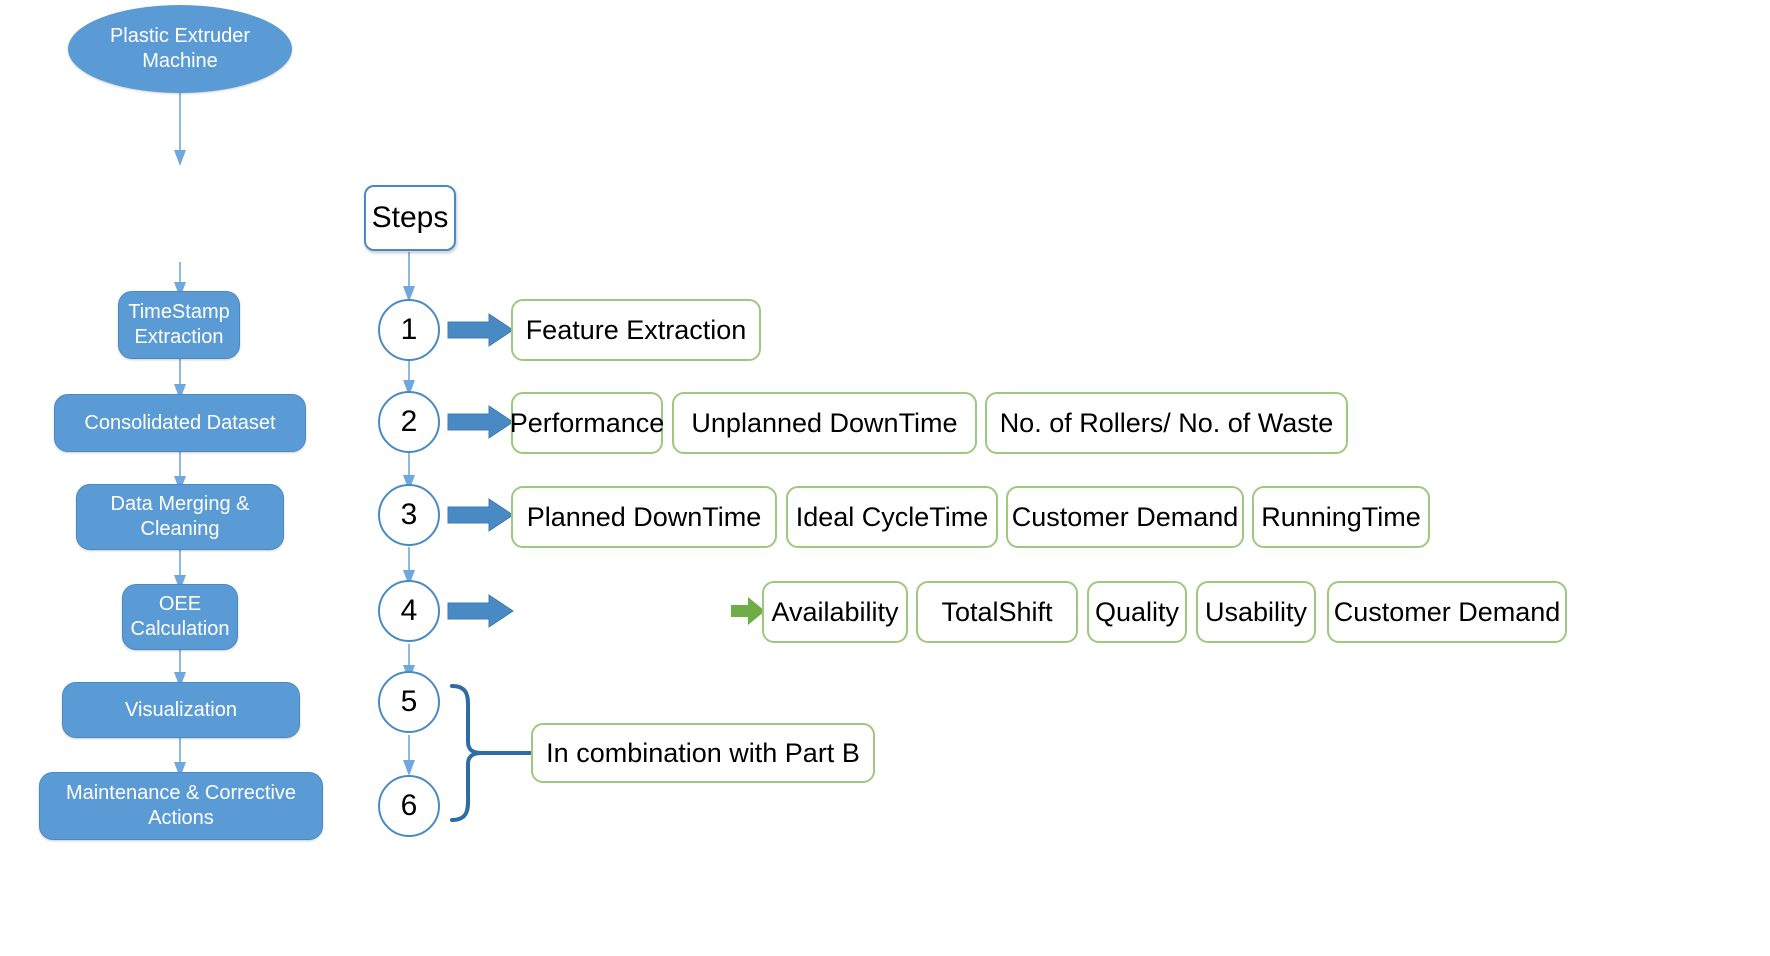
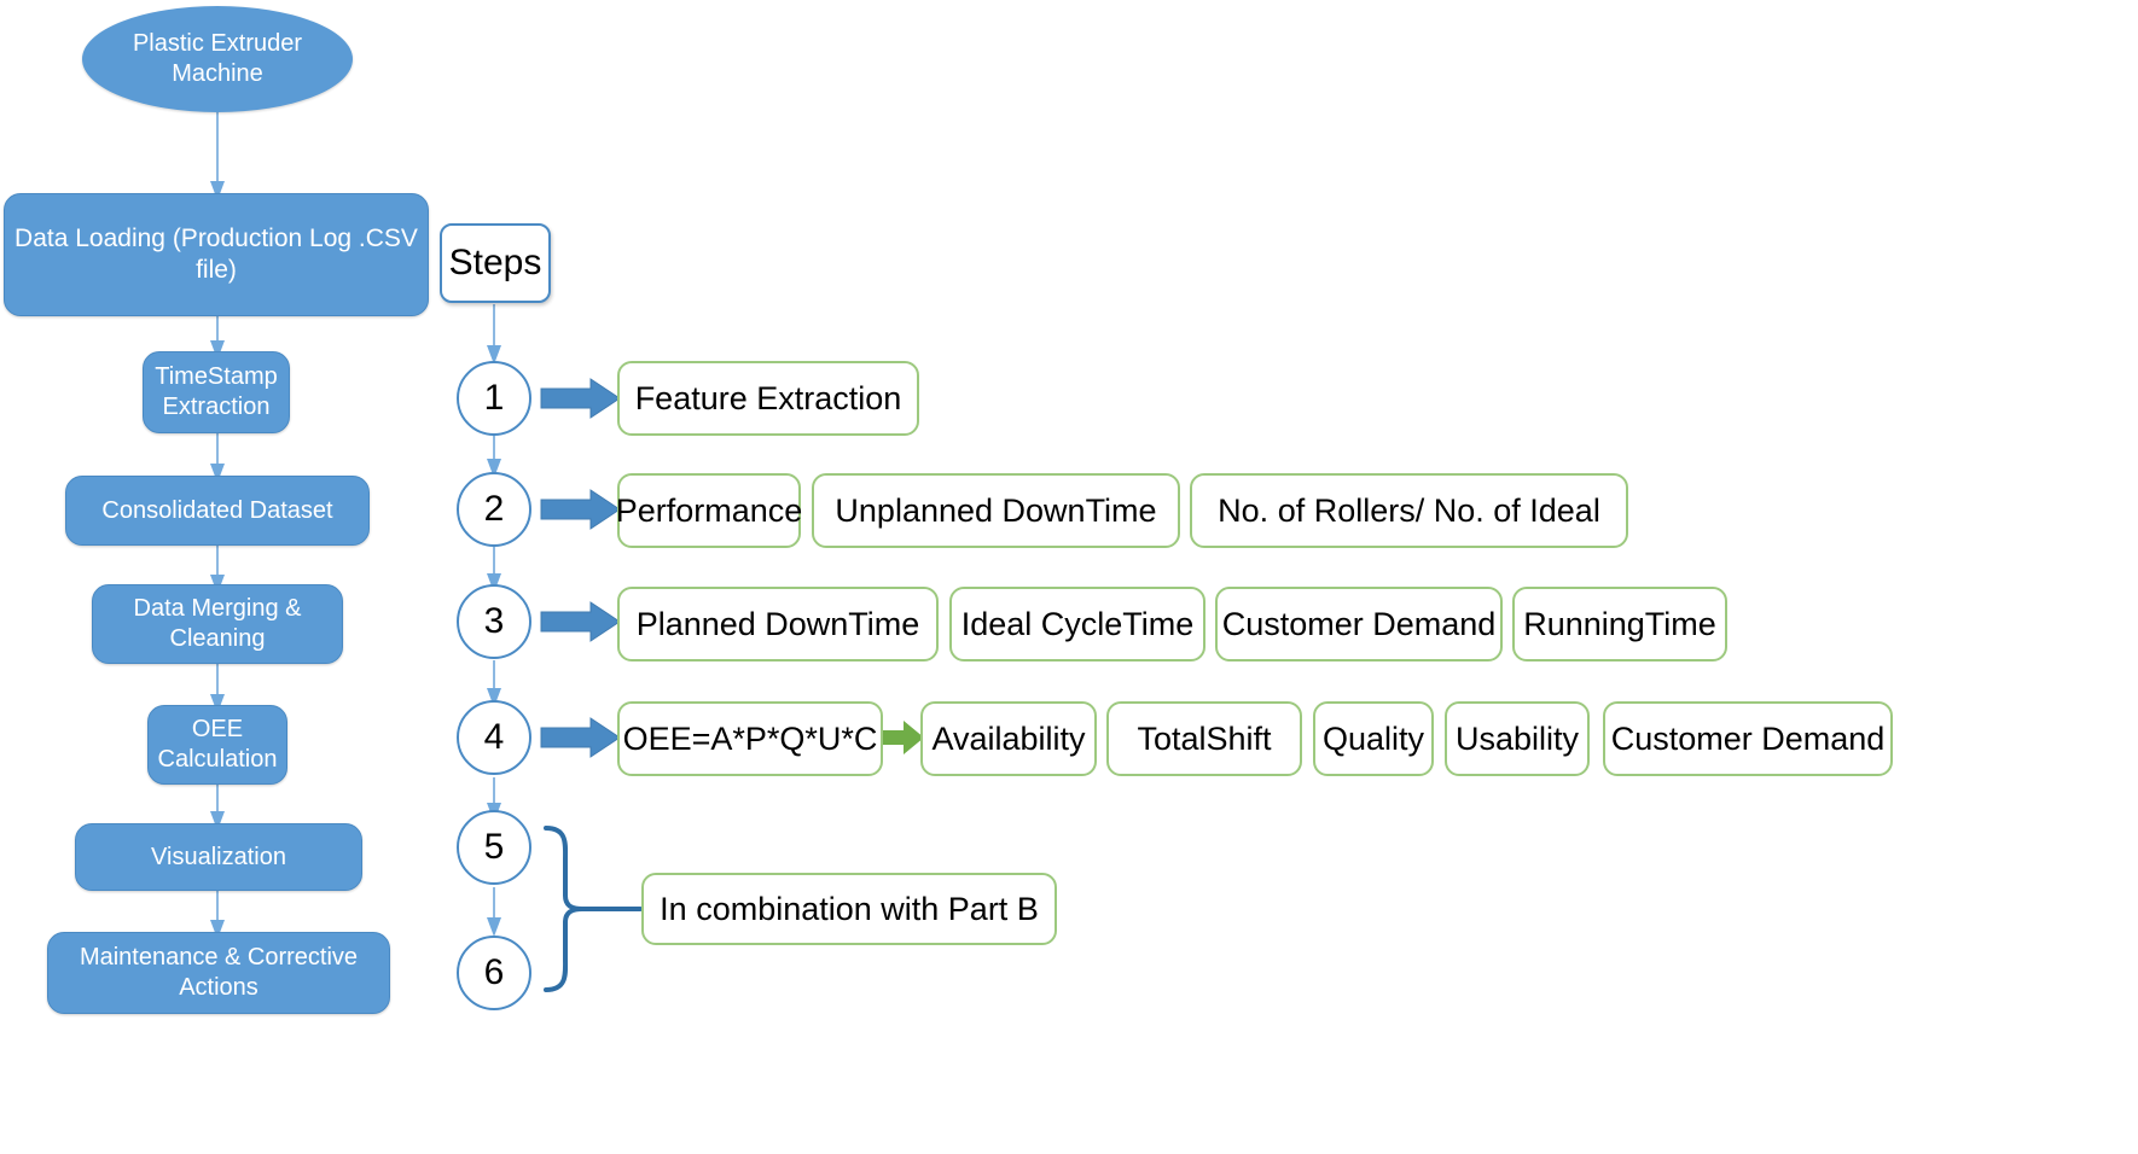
  Plastic Extruder
  Machine
+ Data Loading (Production Log .CSV file)
  TimeStamp
  Extraction
  Consolidated Dataset
  Data Merging &
  Cleaning
  OEE
  Calculation
  Visualization
  Maintenance & Corrective
  Actions
  Steps
  1
  2
  3
  4
  5
  6
  Feature Extraction
  Performance
  Unplanned DownTime
- No. of Rollers/ No. of Waste
+ No. of Rollers/ No. of Ideal
  Planned DownTime
  Ideal CycleTime
  Customer Demand
  RunningTime
+ OEE=A*P*Q*U*C
  Availability
  TotalShift
  Quality
  Usability
  Customer Demand
  In combination with Part B
